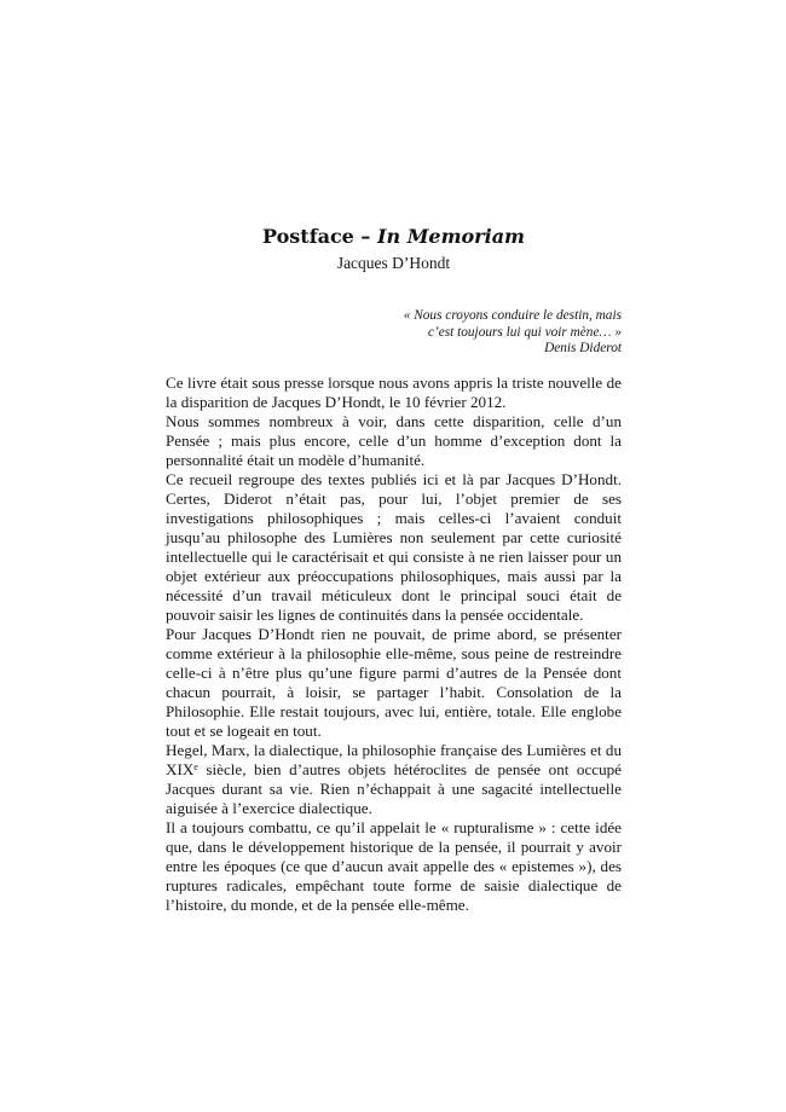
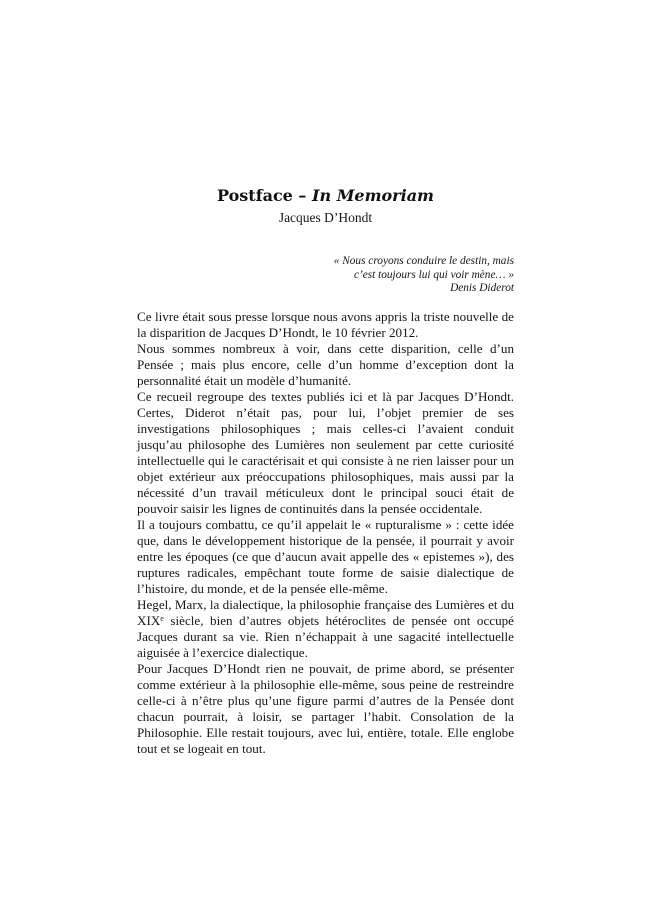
  Postface – In Memoriam
  Jacques D’Hondt
  « Nous croyons conduire le destin, mais
  c’est toujours lui qui voir mène… »
  Denis Diderot
  Ce livre était sous presse lorsque nous avons appris la triste nouvelle de la disparition de Jacques D’Hondt, le 10 février 2012.
  Nous sommes nombreux à voir, dans cette disparition, celle d’un Pensée ; mais plus encore, celle d’un homme d’exception dont la personnalité était un modèle d’humanité.
  Ce recueil regroupe des textes publiés ici et là par Jacques D’Hondt. Certes, Diderot n’était pas, pour lui, l’objet premier de ses investigations philosophiques ; mais celles-ci l’avaient conduit jusqu’au philosophe des Lumières non seulement par cette curiosité intellectuelle qui le caractérisait et qui consiste à ne rien laisser pour un objet extérieur aux préoccupations philosophiques, mais aussi par la nécessité d’un travail méticuleux dont le principal souci était de pouvoir saisir les lignes de continuités dans la pensée occidentale.
- Pour Jacques D’Hondt rien ne pouvait, de prime abord, se présenter comme extérieur à la philosophie elle-même, sous peine de restreindre celle-ci à n’être plus qu’une figure parmi d’autres de la Pensée dont chacun pourrait, à loisir, se partager l’habit. Consolation de la Philosophie. Elle restait toujours, avec lui, entière, totale. Elle englobe tout et se logeait en tout.
+ Il a toujours combattu, ce qu’il appelait le « rupturalisme » : cette idée que, dans le développement historique de la pensée, il pourrait y avoir entre les époques (ce que d’aucun avait appelle des « epistemes »), des ruptures radicales, empêchant toute forme de saisie dialectique de l’histoire, du monde, et de la pensée elle-même.
  Hegel, Marx, la dialectique, la philosophie française des Lumières et du XIXe siècle, bien d’autres objets hétéroclites de pensée ont occupé Jacques durant sa vie. Rien n’échappait à une sagacité intellectuelle aiguisée à l’exercice dialectique.
- Il a toujours combattu, ce qu’il appelait le « rupturalisme » : cette idée que, dans le développement historique de la pensée, il pourrait y avoir entre les époques (ce que d’aucun avait appelle des « epistemes »), des ruptures radicales, empêchant toute forme de saisie dialectique de l’histoire, du monde, et de la pensée elle-même.
+ Pour Jacques D’Hondt rien ne pouvait, de prime abord, se présenter comme extérieur à la philosophie elle-même, sous peine de restreindre celle-ci à n’être plus qu’une figure parmi d’autres de la Pensée dont chacun pourrait, à loisir, se partager l’habit. Consolation de la Philosophie. Elle restait toujours, avec lui, entière, totale. Elle englobe tout et se logeait en tout.
